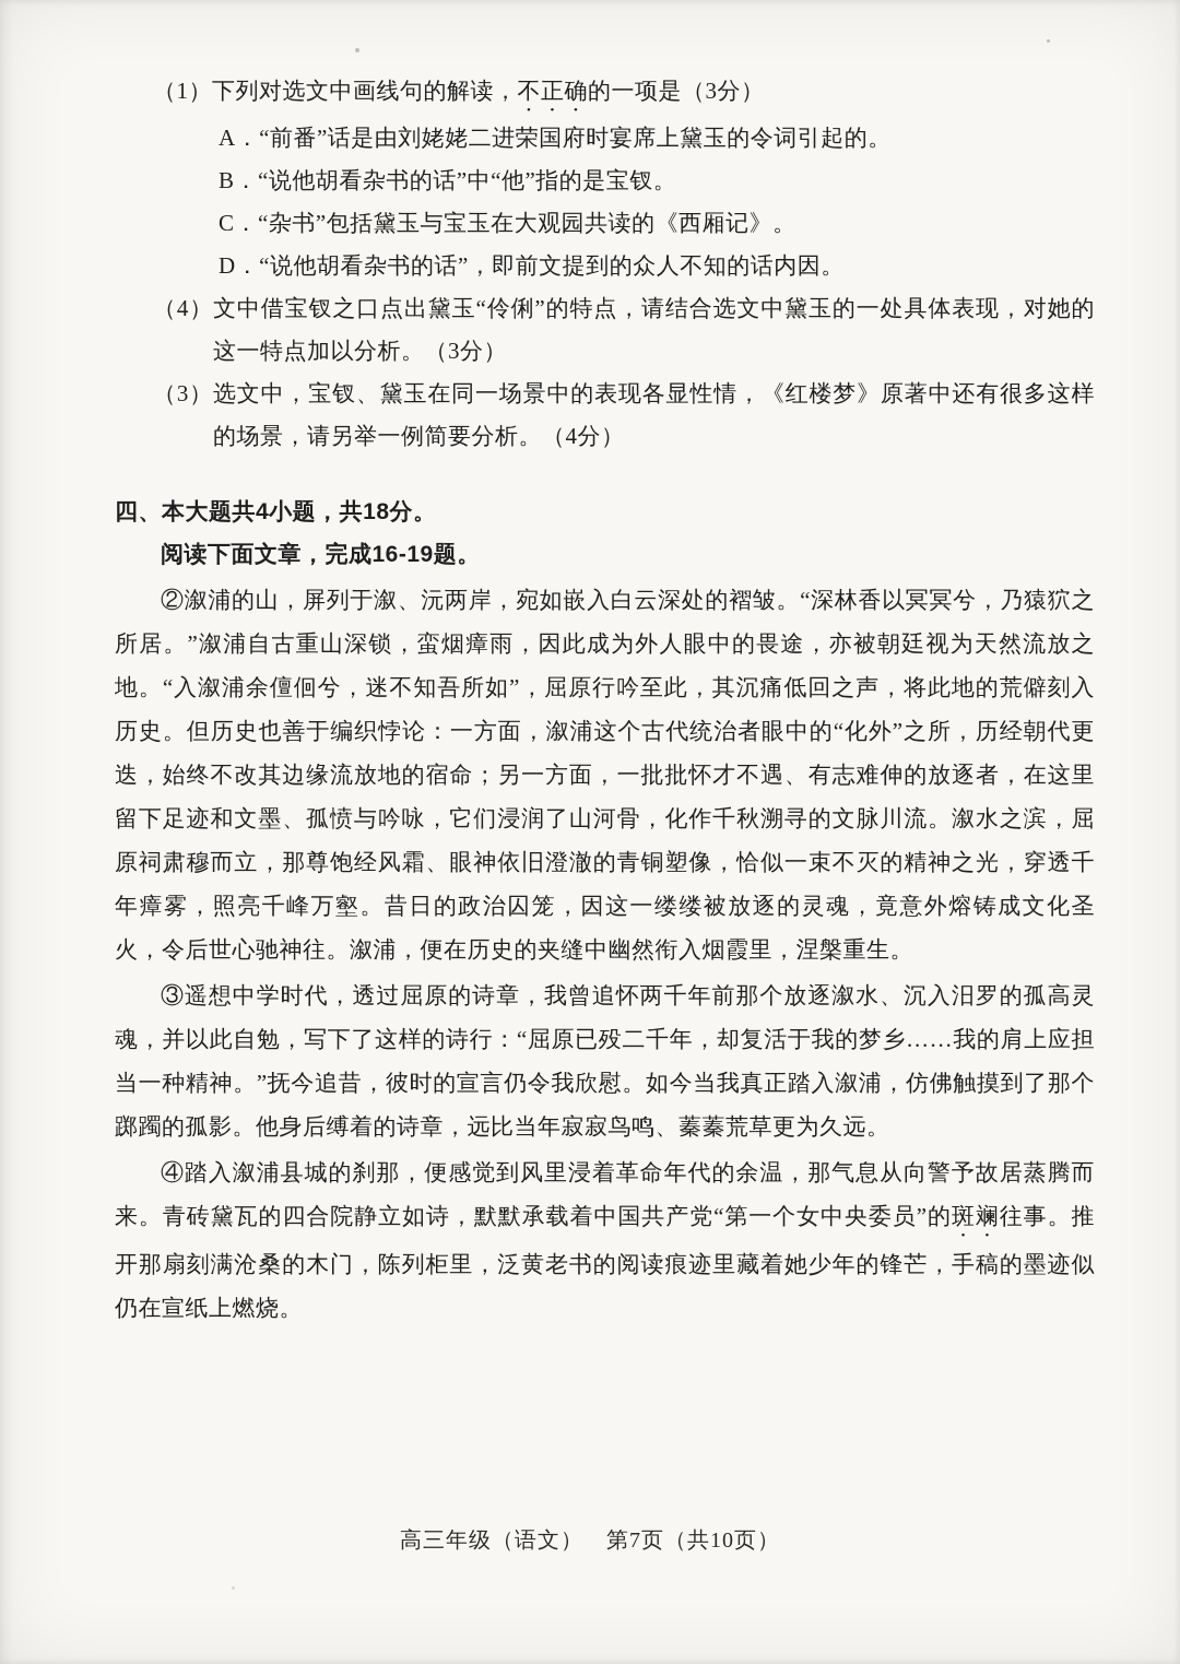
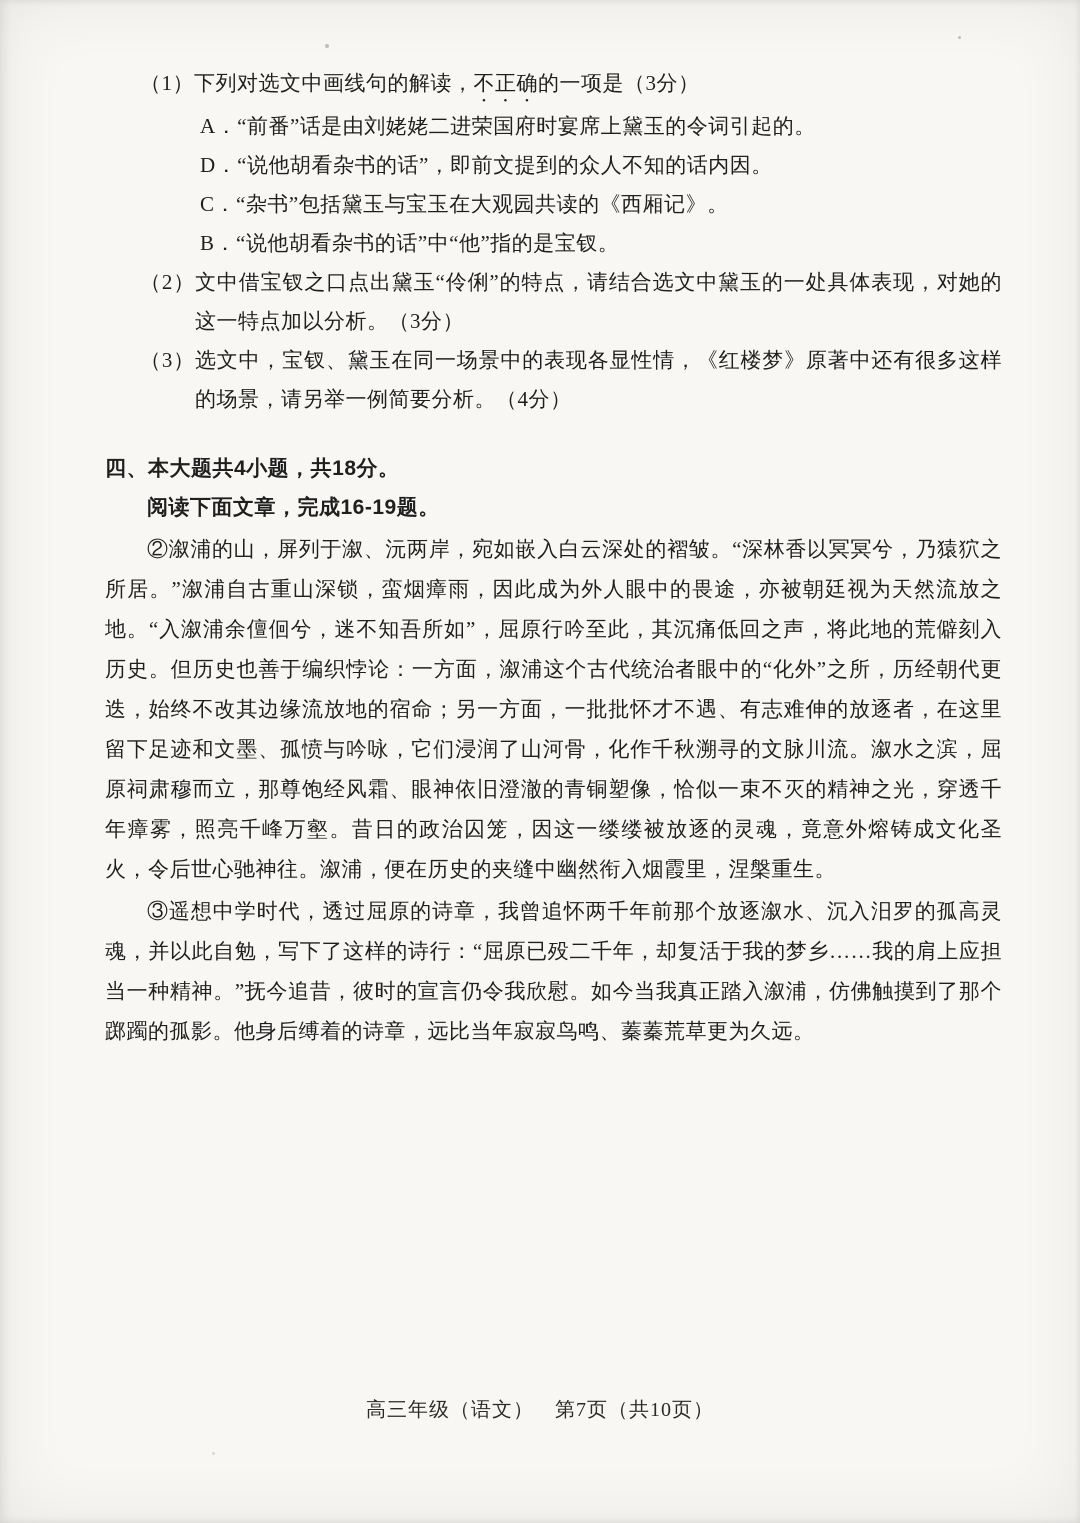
  （1）下列对选文中画线句的解读，不正确的一项是（3分）
  A．“前番”话是由刘姥姥二进荣国府时宴席上黛玉的令词引起的。
- B．“说他胡看杂书的话”中“他”指的是宝钗。
+ D．“说他胡看杂书的话”，即前文提到的众人不知的话内因。
  C．“杂书”包括黛玉与宝玉在大观园共读的《西厢记》。
- D．“说他胡看杂书的话”，即前文提到的众人不知的话内因。
+ B．“说他胡看杂书的话”中“他”指的是宝钗。
- （4）文中借宝钗之口点出黛玉“伶俐”的特点，请结合选文中黛玉的一处具体表现，对她的这一特点加以分析。（3分）
+ （2）文中借宝钗之口点出黛玉“伶俐”的特点，请结合选文中黛玉的一处具体表现，对她的这一特点加以分析。（3分）
  （3）选文中，宝钗、黛玉在同一场景中的表现各显性情，《红楼梦》原著中还有很多这样的场景，请另举一例简要分析。（4分）
  四、本大题共4小题，共18分。
  阅读下面文章，完成16-19题。
  ②溆浦的山，屏列于溆、沅两岸，宛如嵌入白云深处的褶皱。“深林香以冥冥兮，乃猿狖之所居。”溆浦自古重山深锁，蛮烟瘴雨，因此成为外人眼中的畏途，亦被朝廷视为天然流放之地。“入溆浦余儃佪兮，迷不知吾所如”，屈原行吟至此，其沉痛低回之声，将此地的荒僻刻入历史。但历史也善于编织悖论：一方面，溆浦这个古代统治者眼中的“化外”之所，历经朝代更迭，始终不改其边缘流放地的宿命；另一方面，一批批怀才不遇、有志难伸的放逐者，在这里留下足迹和文墨、孤愤与吟咏，它们浸润了山河骨，化作千秋溯寻的文脉川流。溆水之滨，屈原祠肃穆而立，那尊饱经风霜、眼神依旧澄澈的青铜塑像，恰似一束不灭的精神之光，穿透千年瘴雾，照亮千峰万壑。昔日的政治囚笼，因这一缕缕被放逐的灵魂，竟意外熔铸成文化圣火，令后世心驰神往。溆浦，便在历史的夹缝中幽然衔入烟霞里，涅槃重生。
  ③遥想中学时代，透过屈原的诗章，我曾追怀两千年前那个放逐溆水、沉入汨罗的孤高灵魂，并以此自勉，写下了这样的诗行：“屈原已殁二千年，却复活于我的梦乡……我的肩上应担当一种精神。”抚今追昔，彼时的宣言仍令我欣慰。如今当我真正踏入溆浦，仿佛触摸到了那个踯躅的孤影。他身后缚着的诗章，远比当年寂寂鸟鸣、蓁蓁荒草更为久远。
- ④踏入溆浦县城的刹那，便感觉到风里浸着革命年代的余温，那气息从向警予故居蒸腾而来。青砖黛瓦的四合院静立如诗，默默承载着中国共产党“第一个女中央委员”的斑斓往事。推开那扇刻满沧桑的木门，陈列柜里，泛黄老书的阅读痕迹里藏着她少年的锋芒，手稿的墨迹似仍在宣纸上燃烧。
  高三年级（语文） 第7页（共10页）
